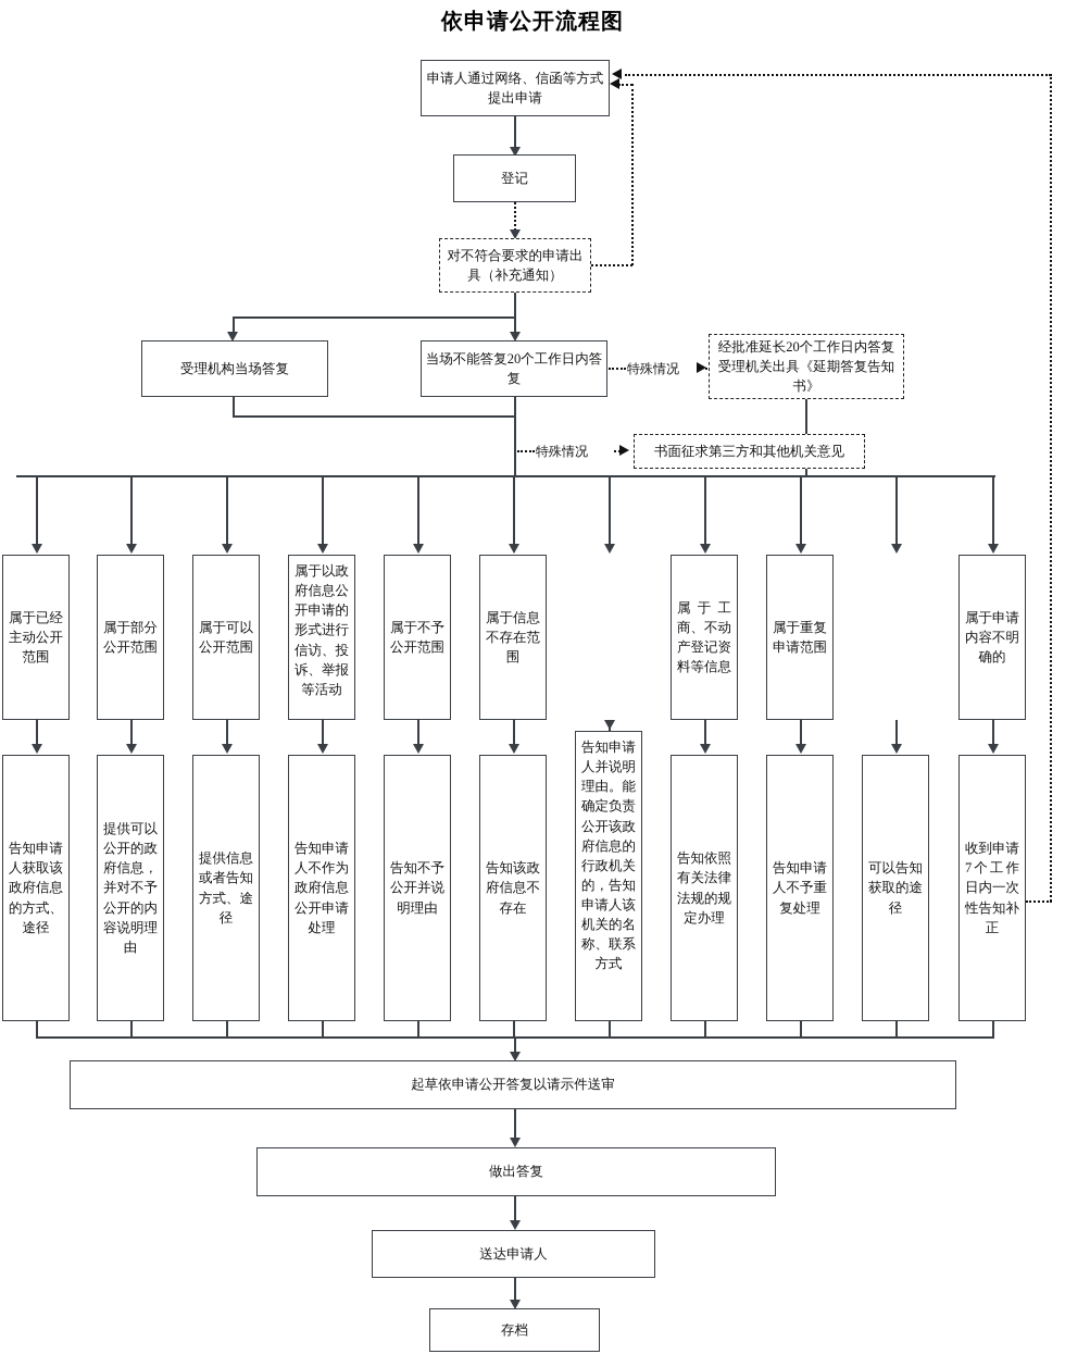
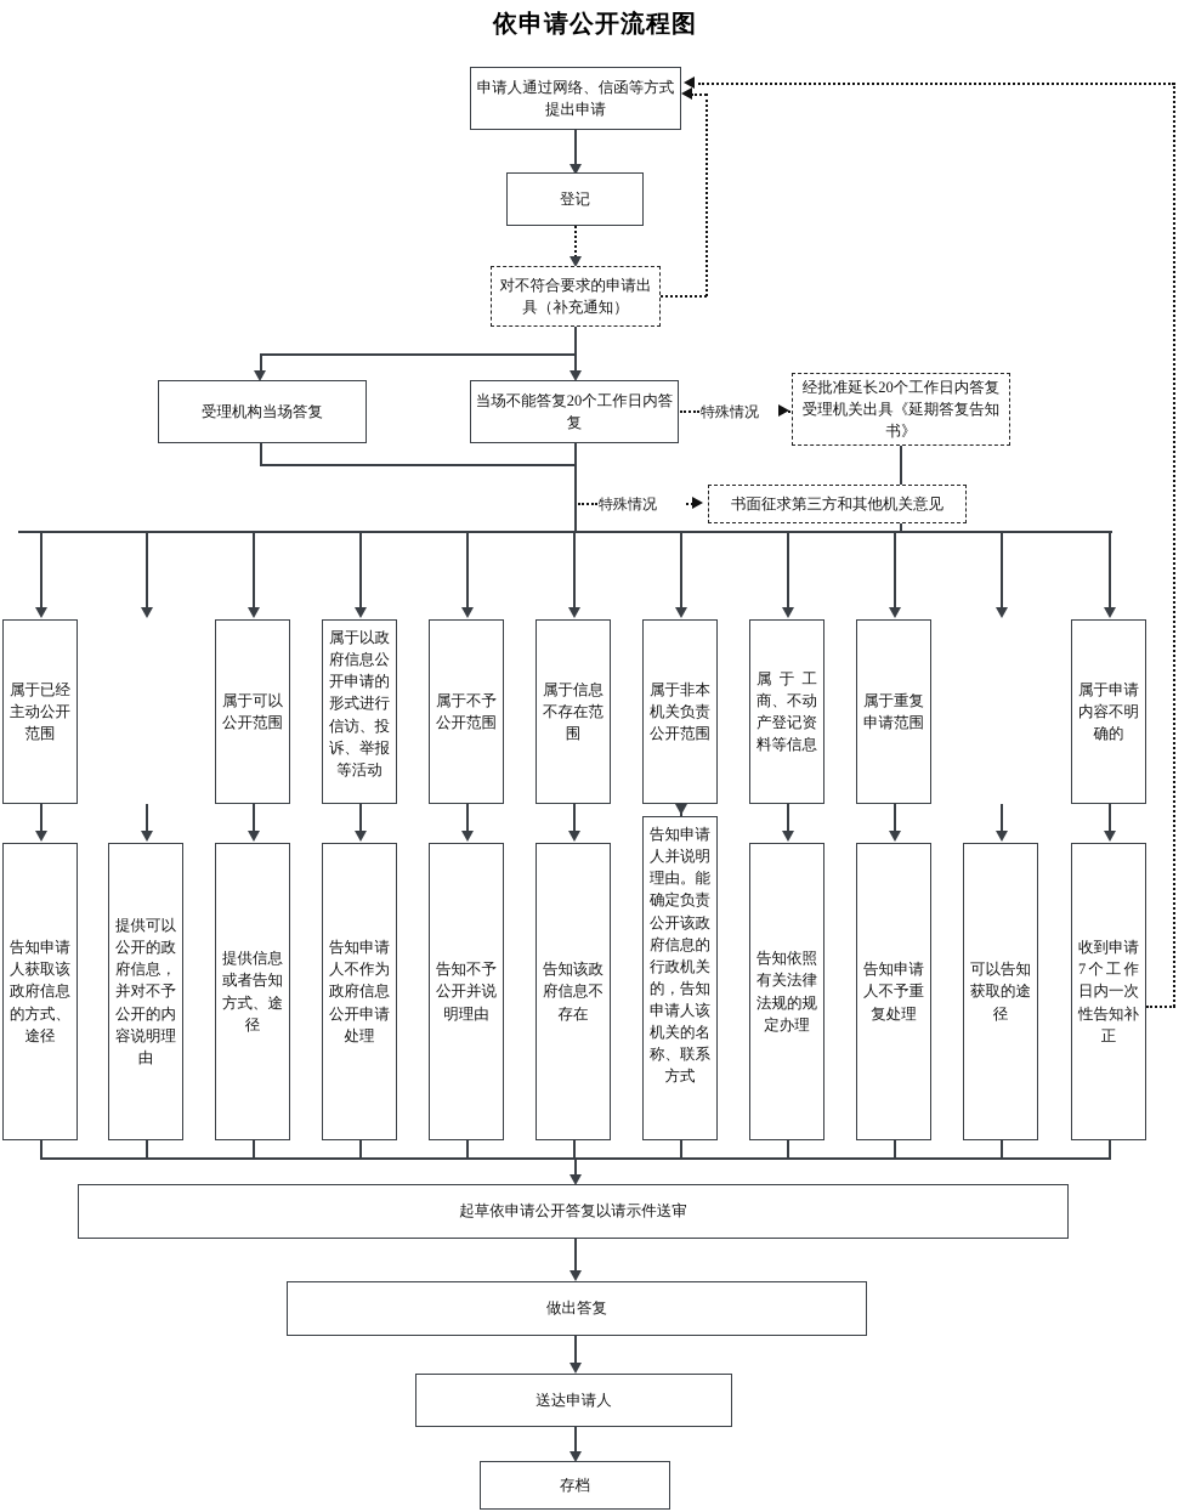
  依申请公开流程图
  申请人通过网络、信函等方式提出申请
  登记
  对不符合要求的申请出具（补充通知）
  受理机构当场答复
  当场不能答复20个工作日内答复
  特殊情况
  经批准延长20个工作日内答复受理机关出具《延期答复告知书》
  特殊情况
  书面征求第三方和其他机关意见
  属于已经主动公开范围
- 属于部分公开范围
  属于可以公开范围
  属于以政府信息公开申请的形式进行信访、投诉、举报等活动
  属于不予公开范围
  属于信息不存在范围
+ 属于非本机关负责公开范围
  属于工商、不动产登记资料等信息
  属于重复申请范围
  属于申请内容不明确的
  告知申请人获取该政府信息的方式、途径
  提供可以公开的政府信息，并对不予公开的内容说明理由
  提供信息或者告知方式、途径
  告知申请人不作为政府信息公开申请处理
  告知不予公开并说明理由
  告知该政府信息不存在
  告知申请人并说明理由。能确定负责公开该政府信息的行政机关的，告知申请人该机关的名称、联系方式
  告知依照有关法律法规的规定办理
  告知申请人不予重复处理
  可以告知获取的途径
  收到申请7个工作日内一次性告知补正
  起草依申请公开答复以请示件送审
  做出答复
  送达申请人
  存档
